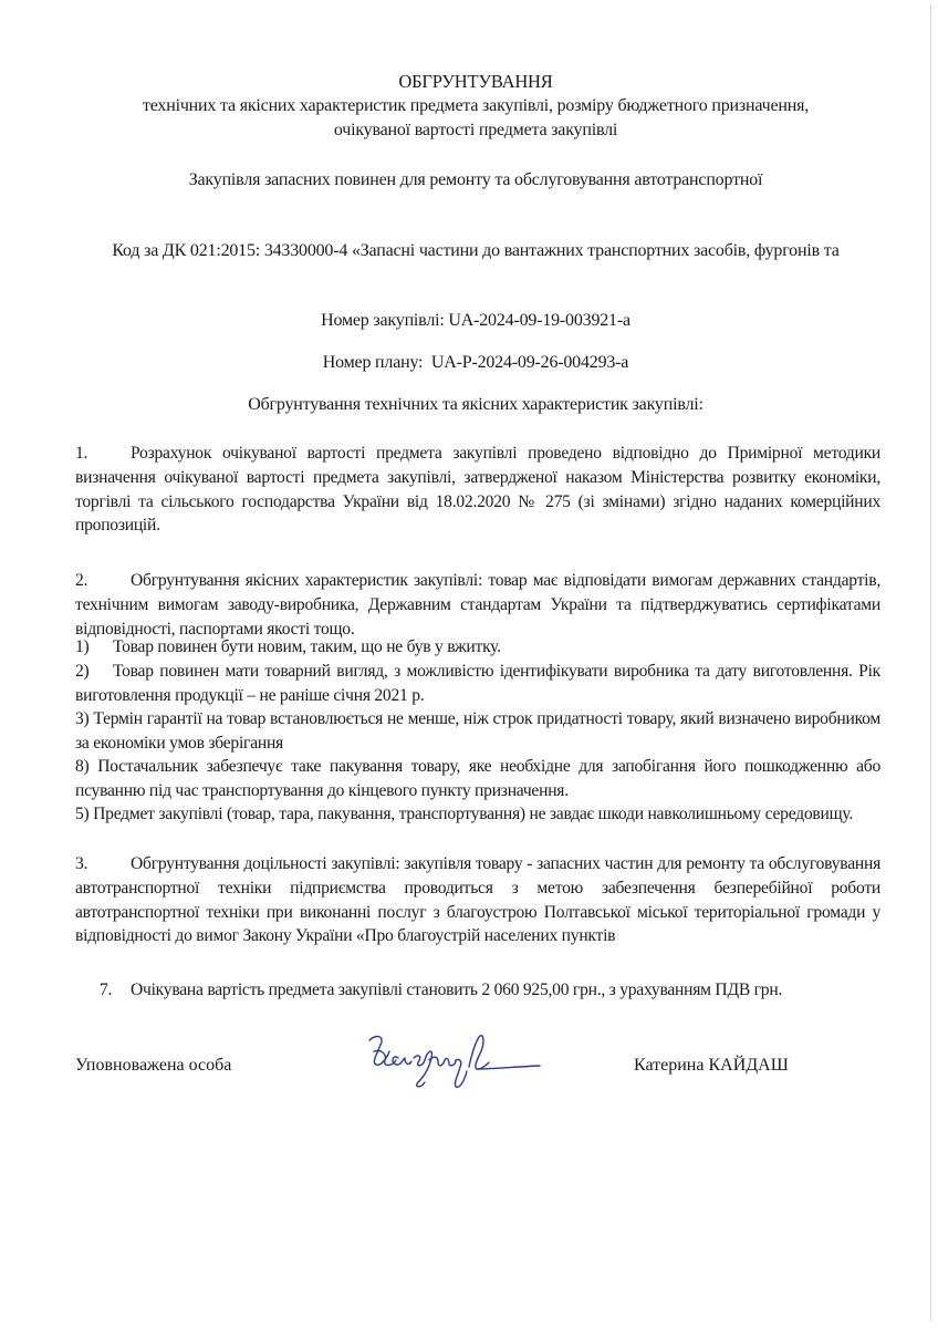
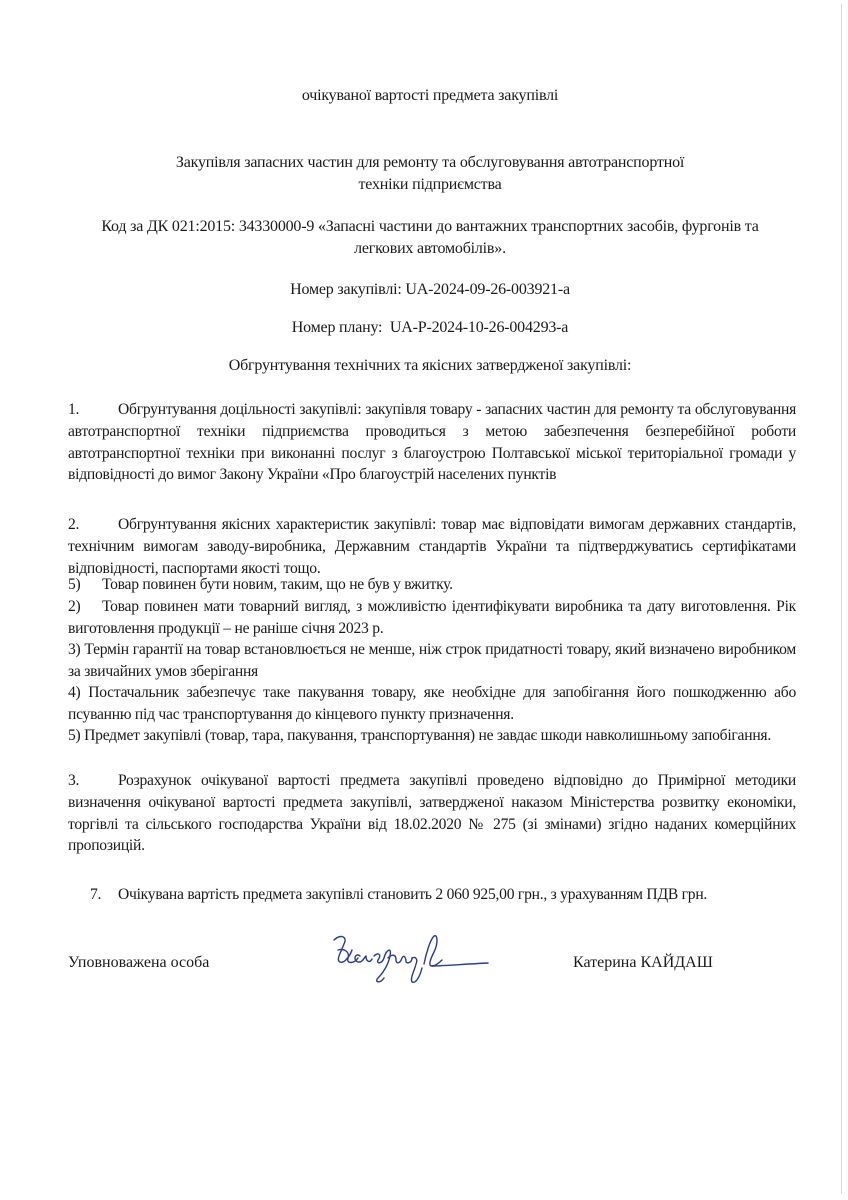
- ОБГРУНТУВАННЯ
- технічних та якісних характеристик предмета закупівлі, розміру бюджетного призначення,
  очікуваної вартості предмета закупівлі
- Закупівля запасних повинен для ремонту та обслуговування автотранспортної
+ Закупівля запасних частин для ремонту та обслуговування автотранспортної
+ техніки підприємства
- Код за ДК 021:2015: 34330000-4 «Запасні частини до вантажних транспортних засобів, фургонів та
+ Код за ДК 021:2015: 34330000-9 «Запасні частини до вантажних транспортних засобів, фургонів та
+ легкових автомобілів».
- Номер закупівлі: UA-2024-09-19-003921-a
+ Номер закупівлі: UA-2024-09-26-003921-a
- Номер плану: UA-P-2024-09-26-004293-a
+ Номер плану: UA-P-2024-10-26-004293-a
- Обгрунтування технічних та якісних характеристик закупівлі:
+ Обгрунтування технічних та якісних затвердженої закупівлі:
- 1. Розрахунок очікуваної вартості предмета закупівлі проведено відповідно до Примірної методики визначення очікуваної вартості предмета закупівлі, затвердженої наказом Міністерства розвитку економіки, торгівлі та сільського господарства України від 18.02.2020 № 275 (зі змінами) згідно наданих комерційних пропозицій.
+ 1. Обгрунтування доцільності закупівлі: закупівля товару - запасних частин для ремонту та обслуговування автотранспортної техніки підприємства проводиться з метою забезпечення безперебійної роботи автотранспортної техніки при виконанні послуг з благоустрою Полтавської міської територіальної громади у відповідності до вимог Закону України «Про благоустрій населених пунктів
- 2. Обгрунтування якісних характеристик закупівлі: товар має відповідати вимогам державних стандартів, технічним вимогам заводу-виробника, Державним стандартам України та підтверджуватись сертифікатами відповідності, паспортами якості тощо.
+ 2. Обгрунтування якісних характеристик закупівлі: товар має відповідати вимогам державних стандартів, технічним вимогам заводу-виробника, Державним стандартів України та підтверджуватись сертифікатами відповідності, паспортами якості тощо.
- 1) Товар повинен бути новим, таким, що не був у вжитку.
+ 5) Товар повинен бути новим, таким, що не був у вжитку.
- 2) Товар повинен мати товарний вигляд, з можливістю ідентифікувати виробника та дату виготовлення. Рік виготовлення продукції – не раніше січня 2021 р.
+ 2) Товар повинен мати товарний вигляд, з можливістю ідентифікувати виробника та дату виготовлення. Рік виготовлення продукції – не раніше січня 2023 р.
- 3) Термін гарантії на товар встановлюється не менше, ніж строк придатності товару, який визначено виробником за економіки умов зберігання
+ 3) Термін гарантії на товар встановлюється не менше, ніж строк придатності товару, який визначено виробником за звичайних умов зберігання
- 8) Постачальник забезпечує таке пакування товару, яке необхідне для запобігання його пошкодженню або псуванню під час транспортування до кінцевого пункту призначення.
+ 4) Постачальник забезпечує таке пакування товару, яке необхідне для запобігання його пошкодженню або псуванню під час транспортування до кінцевого пункту призначення.
- 5) Предмет закупівлі (товар, тара, пакування, транспортування) не завдає шкоди навколишньому середовищу.
+ 5) Предмет закупівлі (товар, тара, пакування, транспортування) не завдає шкоди навколишньому запобігання.
- 3. Обгрунтування доцільності закупівлі: закупівля товару - запасних частин для ремонту та обслуговування автотранспортної техніки підприємства проводиться з метою забезпечення безперебійної роботи автотранспортної техніки при виконанні послуг з благоустрою Полтавської міської територіальної громади у відповідності до вимог Закону України «Про благоустрій населених пунктів
+ 3. Розрахунок очікуваної вартості предмета закупівлі проведено відповідно до Примірної методики визначення очікуваної вартості предмета закупівлі, затвердженої наказом Міністерства розвитку економіки, торгівлі та сільського господарства України від 18.02.2020 № 275 (зі змінами) згідно наданих комерційних пропозицій.
  7. Очікувана вартість предмета закупівлі становить 2 060 925,00 грн., з урахуванням ПДВ грн.
  Уповноважена особа
  Катерина КАЙДАШ
